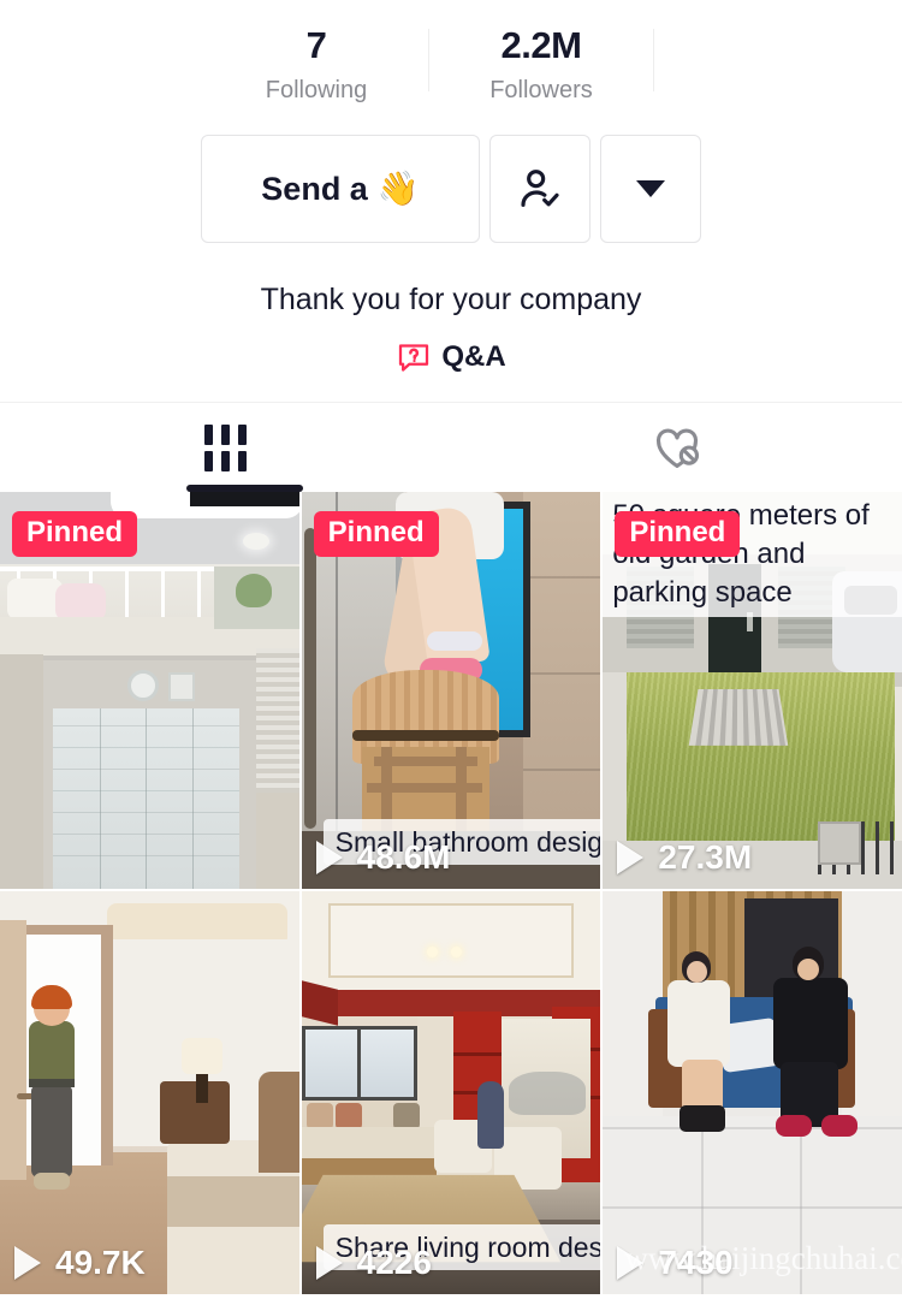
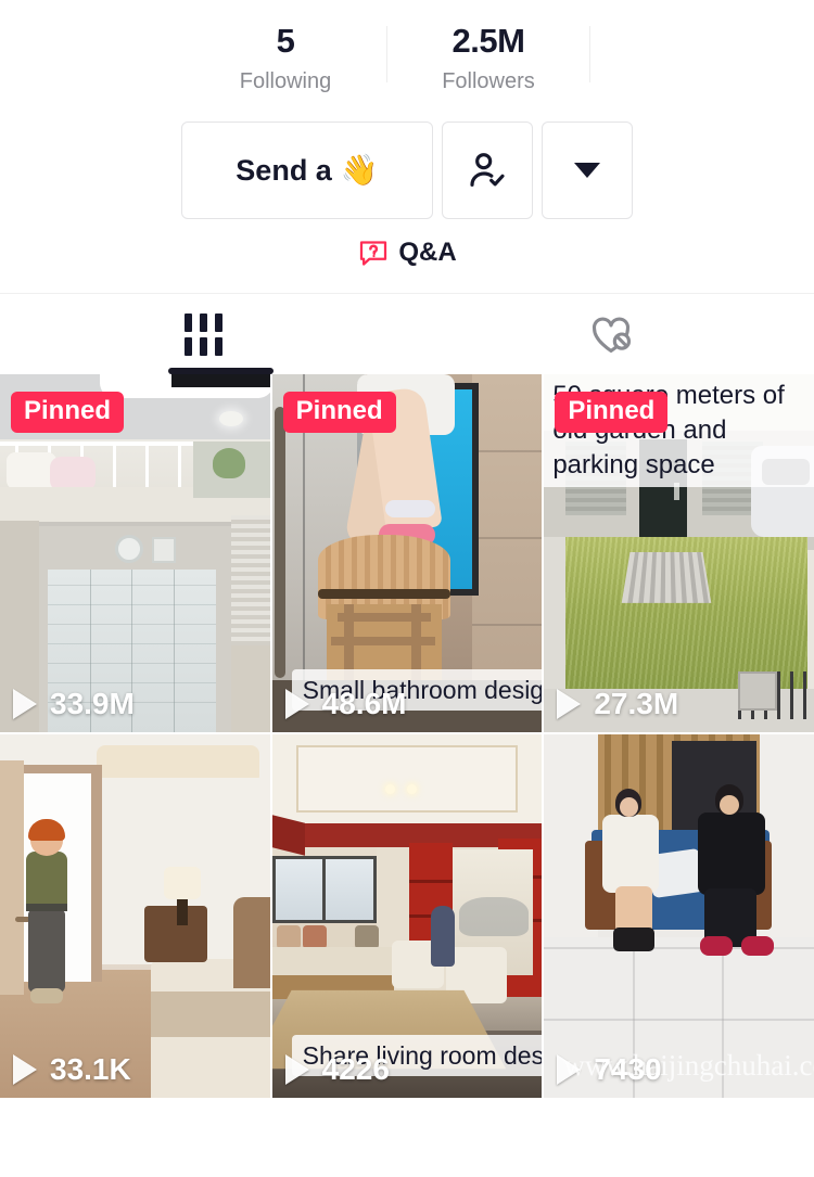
- 7
+ 5
  Following
- 2.2M
+ 2.5M
  Followers
  Send a
  👋
- Thank you for your company
  Q&A
  Pinned
+ 33.9M
  Pinned
  Small bathroom desig
  48.6M
  Pinned
  27.3M
- 49.7K
+ 33.1K
  Share living room des
  4226
  www.haijingchuhai.c
  7430
